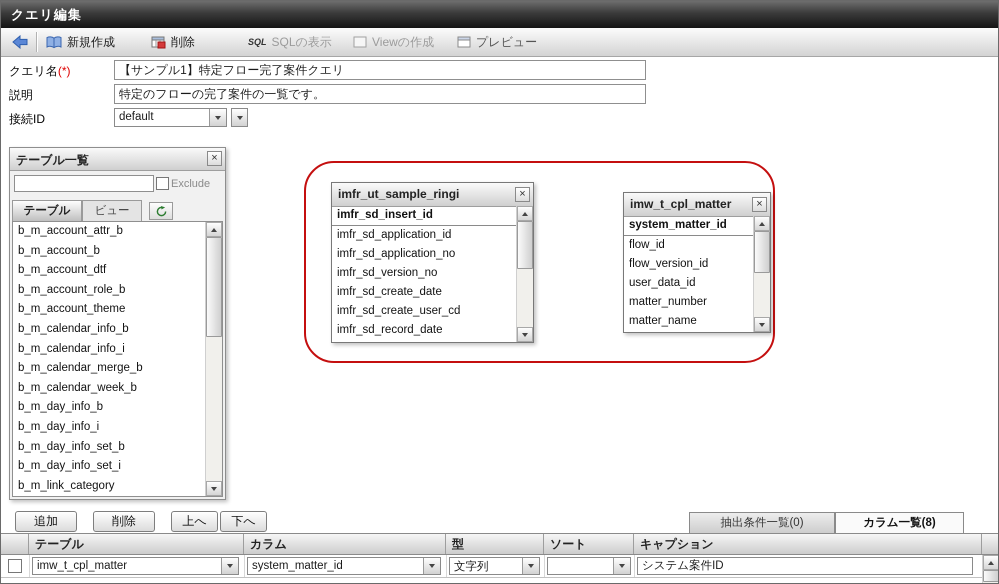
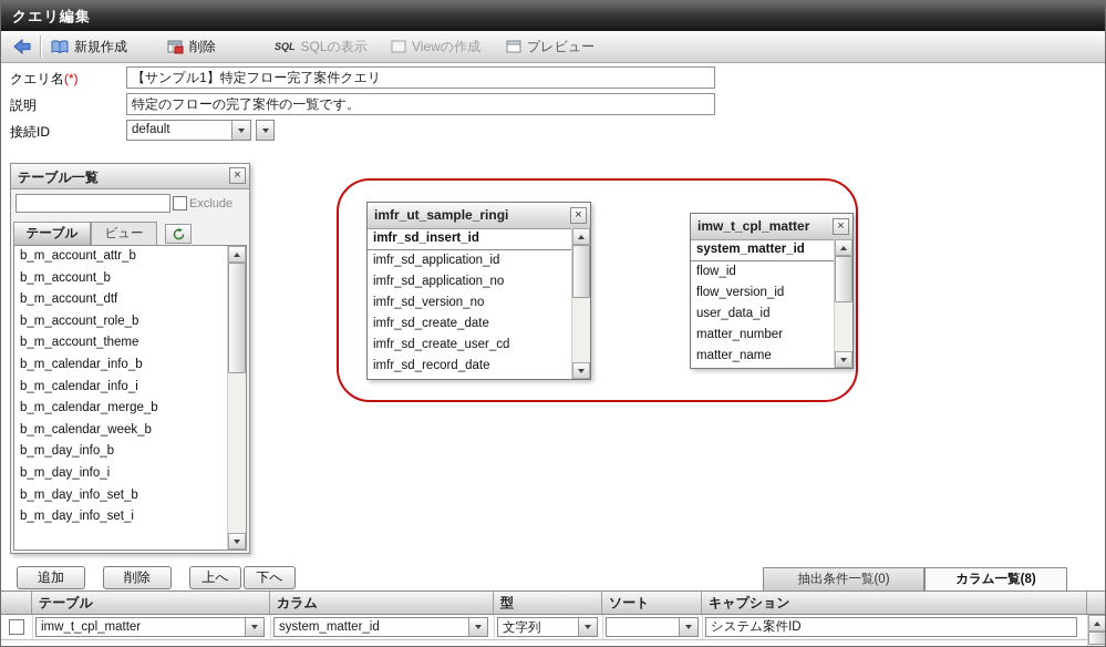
  クエリ編集
  新規作成
  削除
  SQL
  SQLの表示
  Viewの作成
  プレビュー
  クエリ名(*)
  【サンプル1】特定フロー完了案件クエリ
  説明
  特定のフローの完了案件の一覧です。
  接続ID
  default
  テーブル一覧
  ×
  Exclude
  テーブル
  ビュー
  b_m_account_attr_b
  b_m_account_b
  b_m_account_dtf
  b_m_account_role_b
  b_m_account_theme
  b_m_calendar_info_b
  b_m_calendar_info_i
  b_m_calendar_merge_b
  b_m_calendar_week_b
  b_m_day_info_b
  b_m_day_info_i
  b_m_day_info_set_b
  b_m_day_info_set_i
- b_m_link_category
  imfr_ut_sample_ringi
  ×
  imfr_sd_insert_id
  imfr_sd_application_id
  imfr_sd_application_no
  imfr_sd_version_no
  imfr_sd_create_date
  imfr_sd_create_user_cd
  imfr_sd_record_date
  imw_t_cpl_matter
  ×
  system_matter_id
  flow_id
  flow_version_id
  user_data_id
  matter_number
  matter_name
  追加
  削除
  上へ
  下へ
  抽出条件一覧(0)
  カラム一覧(8)
  テーブル
  カラム
  型
  ソート
  キャプション
  imw_t_cpl_matter
  system_matter_id
  文字列
  システム案件ID
